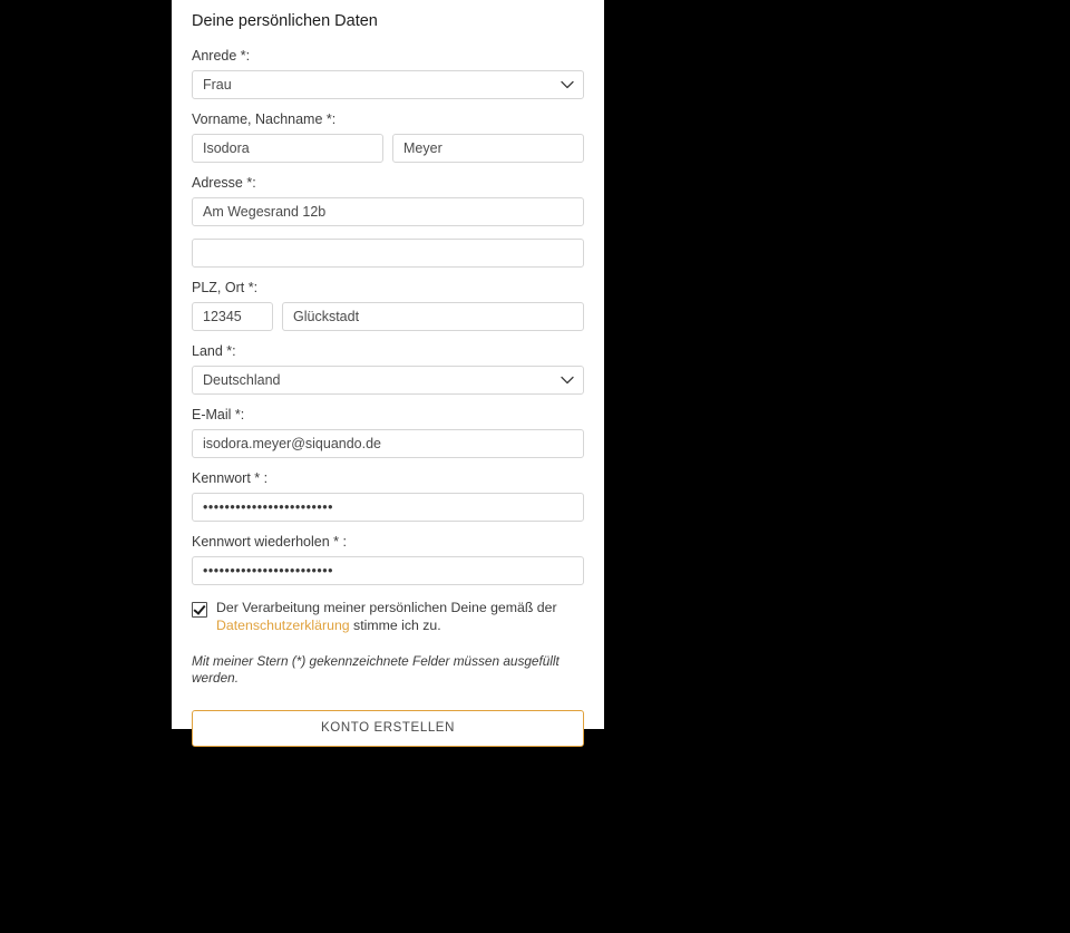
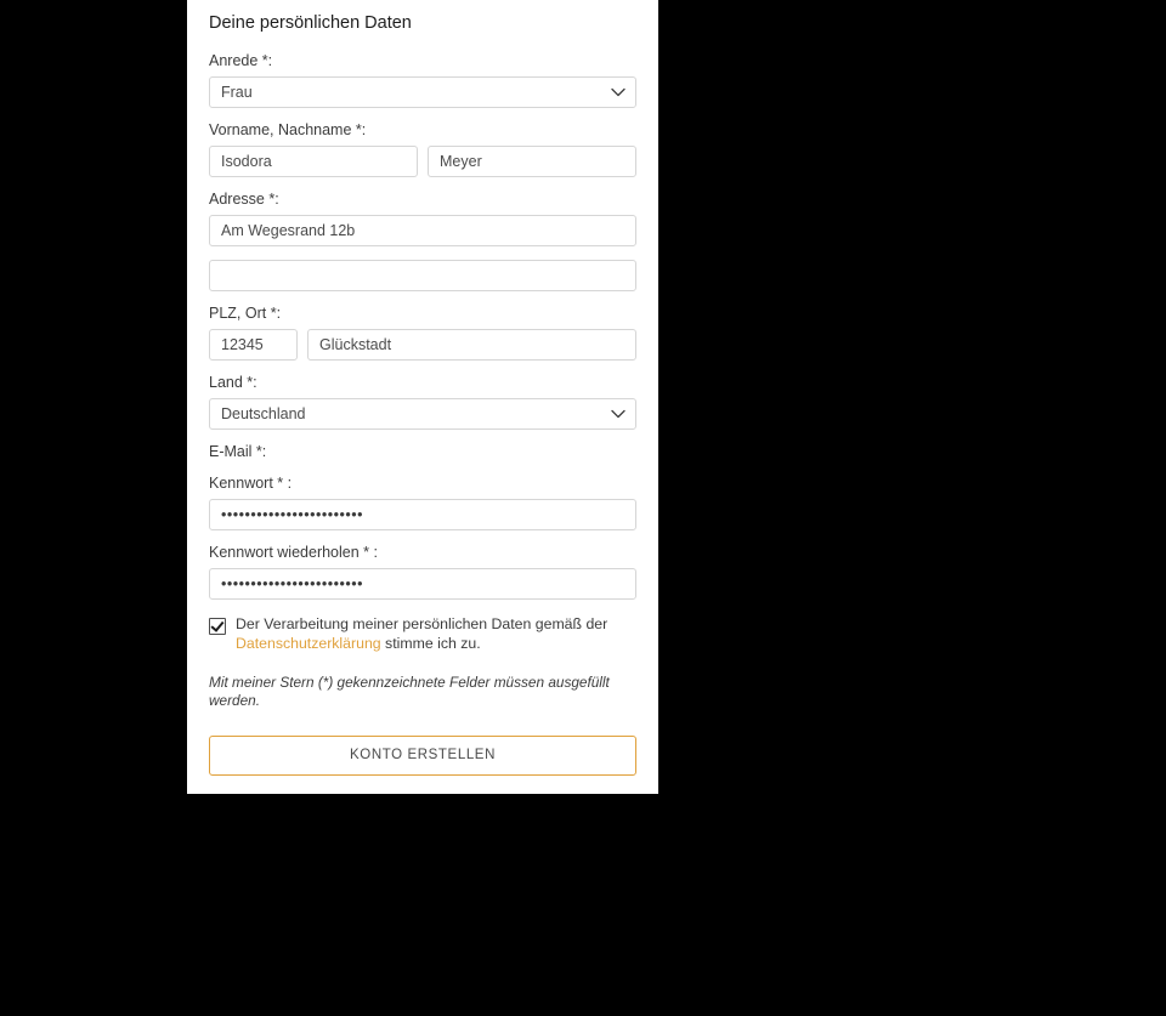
  Deine persönlichen Daten
  Anrede *:
  Frau
  Vorname, Nachname *:
  Isodora
  Meyer
  Adresse *:
  Am Wegesrand 12b
  PLZ, Ort *:
  12345
  Glückstadt
  Land *:
  Deutschland
  E-Mail *:
- isodora.meyer@siquando.de
  Kennwort * :
  ••••••••••••••••••••••••
  Kennwort wiederholen * :
  ••••••••••••••••••••••••
- Der Verarbeitung meiner persönlichen Deine gemäß der Datenschutzerklärung stimme ich zu.
+ Der Verarbeitung meiner persönlichen Daten gemäß der Datenschutzerklärung stimme ich zu.
  Mit meiner Stern (*) gekennzeichnete Felder müssen ausgefüllt werden.
  KONTO ERSTELLEN
